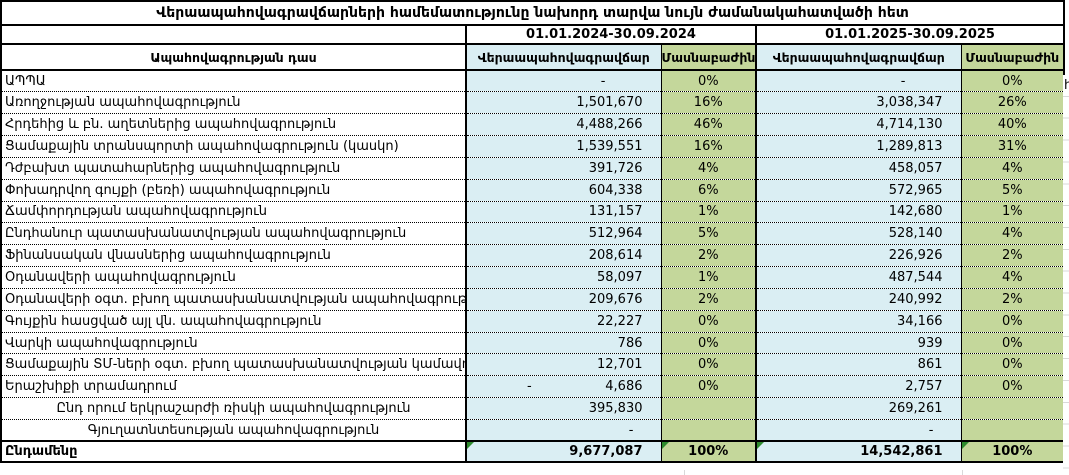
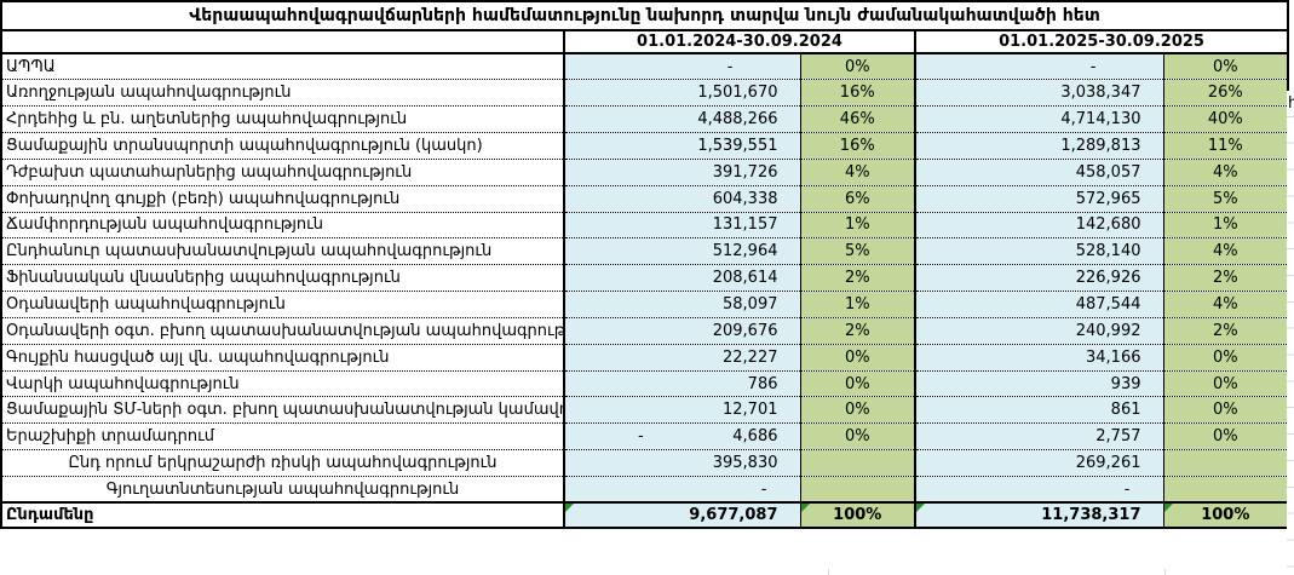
  Վերաապահովագրավճարների համեմատությունը նախորդ տարվա նույն ժամանակահատվածի հետ
  	01.01.2024-30.09.2024	01.01.2025-30.09.2025
- Ապահովագրության դաս	Վերաապահովագրավճար	Մասնաբաժին	Վերաապահովագրավճար	Մասնաբաժին
  ԱՊՊԱ	-	0%	-	0%
  Առողջության ապահովագրություն	1,501,670	16%	3,038,347	26%
  Հրդեհից և բն. աղետներից ապահովագրություն	4,488,266	46%	4,714,130	40%
- Ցամաքային տրանսպորտի ապահովագրություն (կասկո)	1,539,551	16%	1,289,813	31%
+ Ցամաքային տրանսպորտի ապահովագրություն (կասկո)	1,539,551	16%	1,289,813	11%
  Դժբախտ պատահարներից ապահովագրություն	391,726	4%	458,057	4%
  Փոխադրվող գույքի (բեռի) ապահովագրություն	604,338	6%	572,965	5%
  Ճամփորդության ապահովագրություն	131,157	1%	142,680	1%
  Ընդհանուր պատասխանատվության ապահովագրություն	512,964	5%	528,140	4%
  Ֆինանսական վնասներից ապահովագրություն	208,614	2%	226,926	2%
  Օդանավերի ապահովագրություն	58,097	1%	487,544	4%
  Օդանավերի օգտ. բխող պատասխանատվության ապահովագրութ	209,676	2%	240,992	2%
  Գույքին հասցված այլ վն. ապահովագրություն	22,227	0%	34,166	0%
  Վարկի ապահովագրություն	786	0%	939	0%
  Ցամաքային ՏՄ-ների օգտ. բխող պատասխանատվության կամավ	12,701	0%	861	0%
  Երաշխիքի տրամադրում	- 4,686	0%	2,757	0%
  Ընդ որում երկրաշարժի ռիսկի ապահովագրություն	395,830		269,261
  Գյուղատնտեսության ապահովագրություն	-		-
- Ընդամենը	9,677,087	100%	14,542,861	100%
+ Ընդամենը	9,677,087	100%	11,738,317	100%
  հ
